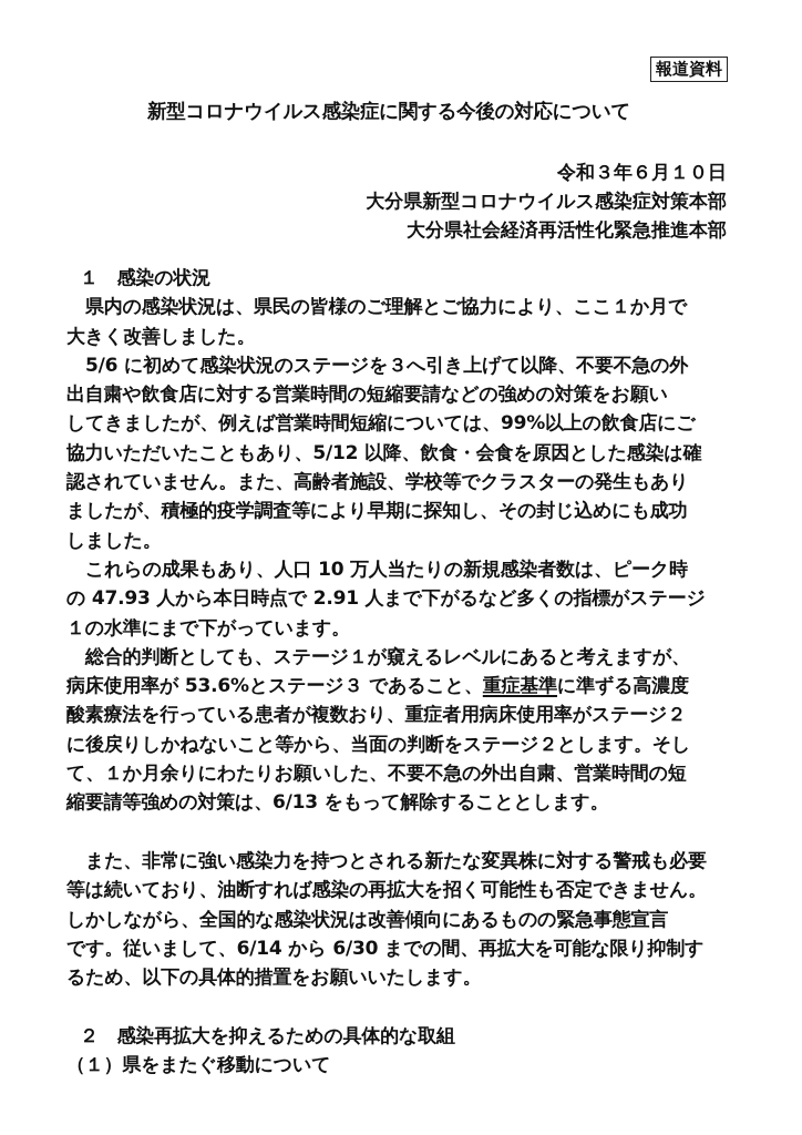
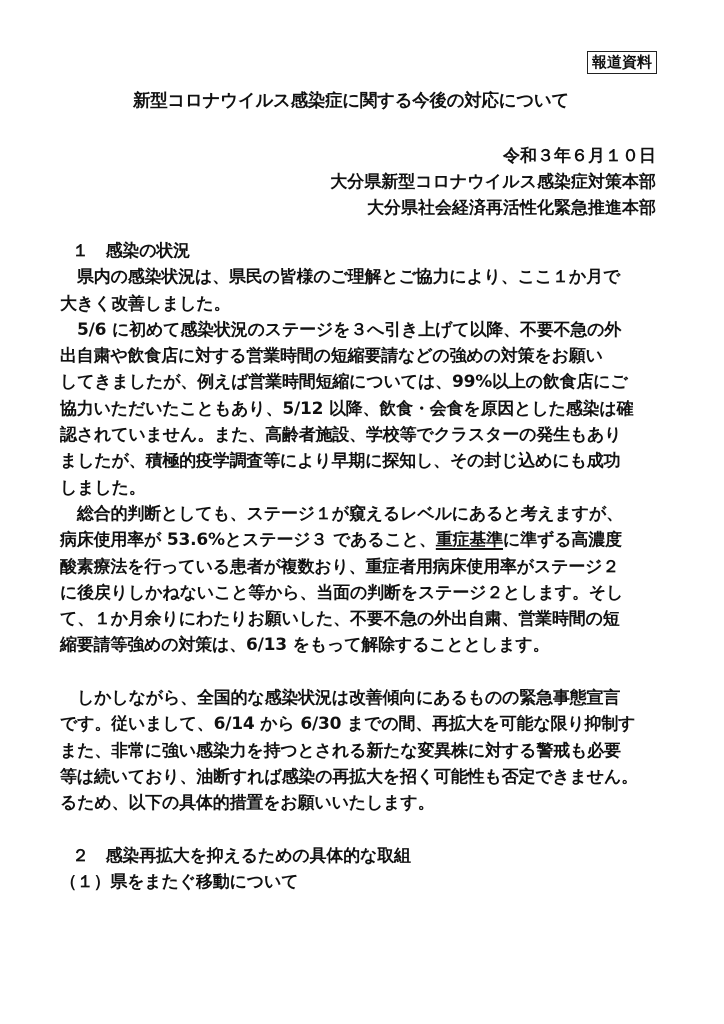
  報道資料
  新型コロナウイルス感染症に関する今後の対応について
  令和３年６月１０日
  大分県新型コロナウイルス感染症対策本部
  大分県社会経済再活性化緊急推進本部
  １ 感染の状況
  県内の感染状況は、県民の皆様のご理解とご協力により、ここ１か月で
  大きく改善しました。
  5/6 に初めて感染状況のステージを３へ引き上げて以降、不要不急の外
  出自粛や飲食店に対する営業時間の短縮要請などの強めの対策をお願い
  してきましたが、例えば営業時間短縮については、99%以上の飲食店にご
  協力いただいたこともあり、5/12 以降、飲食・会食を原因とした感染は確
  認されていません。また、高齢者施設、学校等でクラスターの発生もあり
  ましたが、積極的疫学調査等により早期に探知し、その封じ込めにも成功
  しました。
- これらの成果もあり、人口 10 万人当たりの新規感染者数は、ピーク時
- の 47.93 人から本日時点で 2.91 人まで下がるなど多くの指標がステージ
- １の水準にまで下がっています。
  総合的判断としても、ステージ１が窺えるレベルにあると考えますが、
  病床使用率が 53.6%とステージ３ であること、重症基準に準ずる高濃度
  酸素療法を行っている患者が複数おり、重症者用病床使用率がステージ２
  に後戻りしかねないこと等から、当面の判断をステージ２とします。そし
  て、１か月余りにわたりお願いした、不要不急の外出自粛、営業時間の短
  縮要請等強めの対策は、6/13 をもって解除することとします。
- また、非常に強い感染力を持つとされる新たな変異株に対する警戒も必要
+ しかしながら、全国的な感染状況は改善傾向にあるものの緊急事態宣言
- 等は続いており、油断すれば感染の再拡大を招く可能性も否定できません。
+ です。従いまして、6/14 から 6/30 までの間、再拡大を可能な限り抑制す
- しかしながら、全国的な感染状況は改善傾向にあるものの緊急事態宣言
+ また、非常に強い感染力を持つとされる新たな変異株に対する警戒も必要
- です。従いまして、6/14 から 6/30 までの間、再拡大を可能な限り抑制す
+ 等は続いており、油断すれば感染の再拡大を招く可能性も否定できません。
  るため、以下の具体的措置をお願いいたします。
  ２ 感染再拡大を抑えるための具体的な取組
  （１）県をまたぐ移動について
